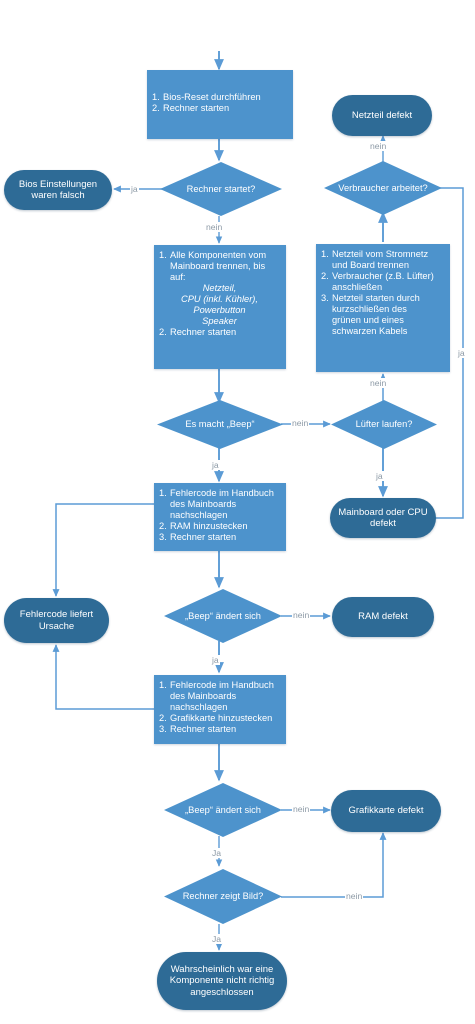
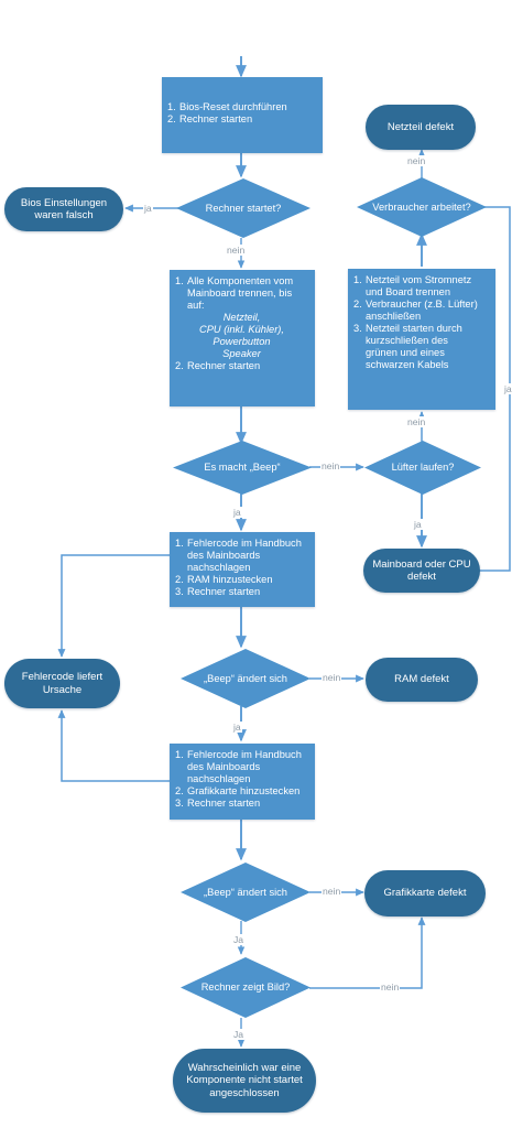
  1.
  Bios-Reset durchführen
  2.
  Rechner starten
  Rechner startet?
  Bios Einstellungen waren falsch
  1.
  Alle Komponenten vom
  Mainboard trennen, bis
  auf:
  Netzteil,
  CPU (inkl. Kühler),
  Powerbutton
  Speaker
  2.
  Rechner starten
  Netzteil defekt
  Verbraucher arbeitet?
  1.
  Netzteil vom Stromnetz
  und Board trennen
  2.
  Verbraucher (z.B. Lüfter)
  anschließen
  3.
  Netzteil starten durch
  kurzschließen des
  grünen und eines
  schwarzen Kabels
  Es macht „Beep“
  Lüfter laufen?
  Mainboard oder CPU defekt
  1.
  Fehlercode im Handbuch
  des Mainboards
  nachschlagen
  2.
  RAM hinzustecken
  3.
  Rechner starten
  Fehlercode liefert Ursache
  „Beep“ ändert sich
  RAM defekt
  1.
  Fehlercode im Handbuch
  des Mainboards
  nachschlagen
  2.
  Grafikkarte hinzustecken
  3.
  Rechner starten
  „Beep“ ändert sich
  Grafikkarte defekt
  Rechner zeigt Bild?
- Wahrscheinlich war eine Komponente nicht richtig angeschlossen
+ Wahrscheinlich war eine Komponente nicht startet angeschlossen
  ja
  nein
  nein
  ja
  nein
  ja
  nein
  ja
  nein
  ja
  nein
  Ja
  nein
  Ja
